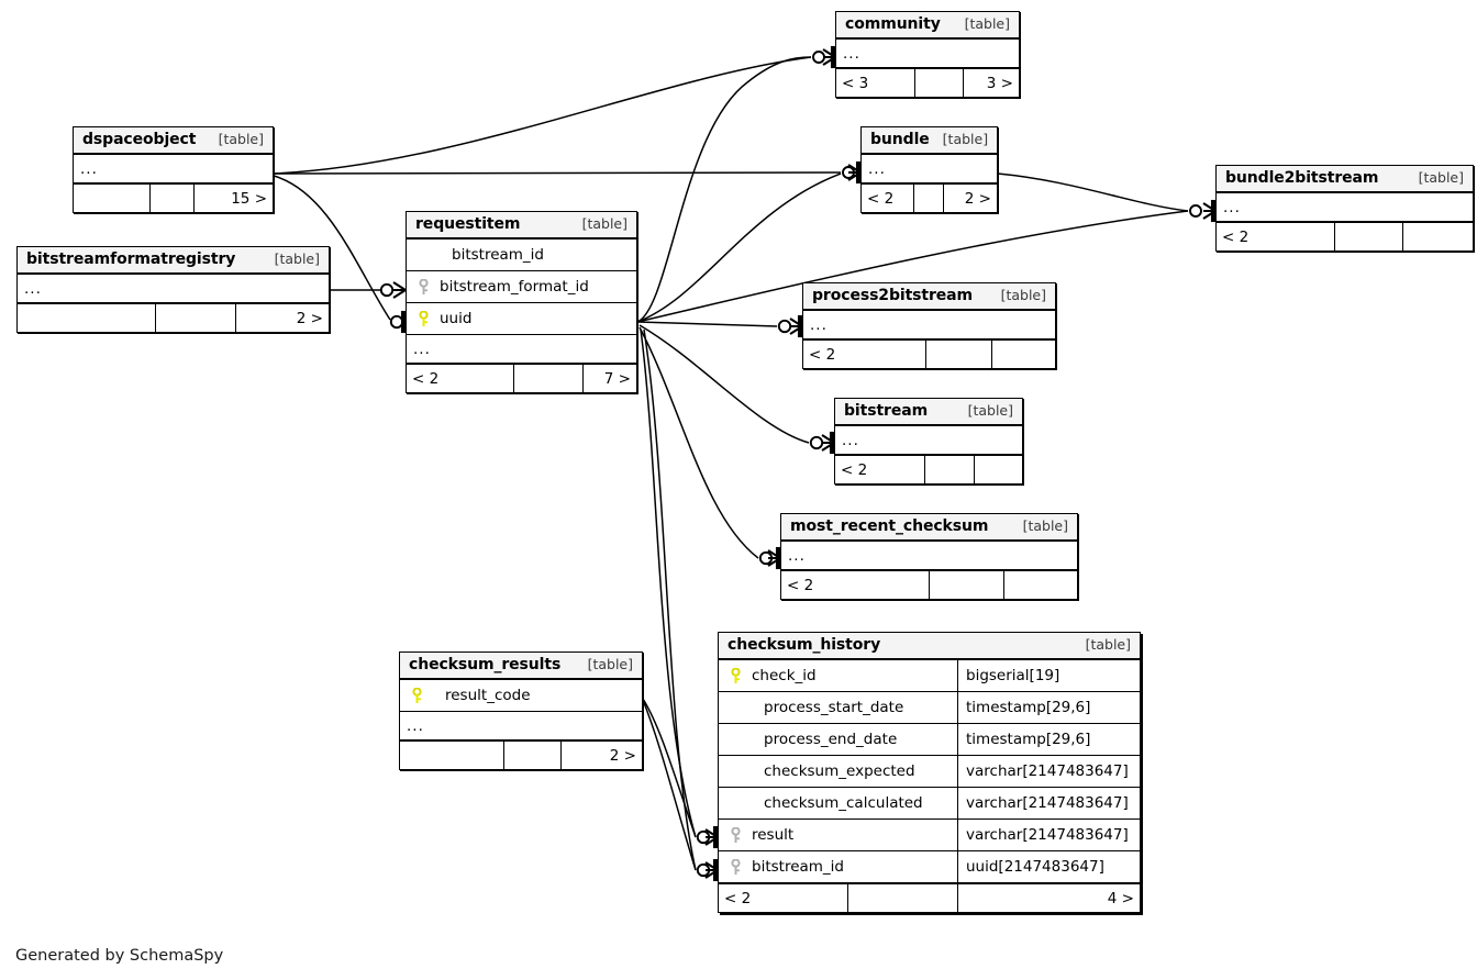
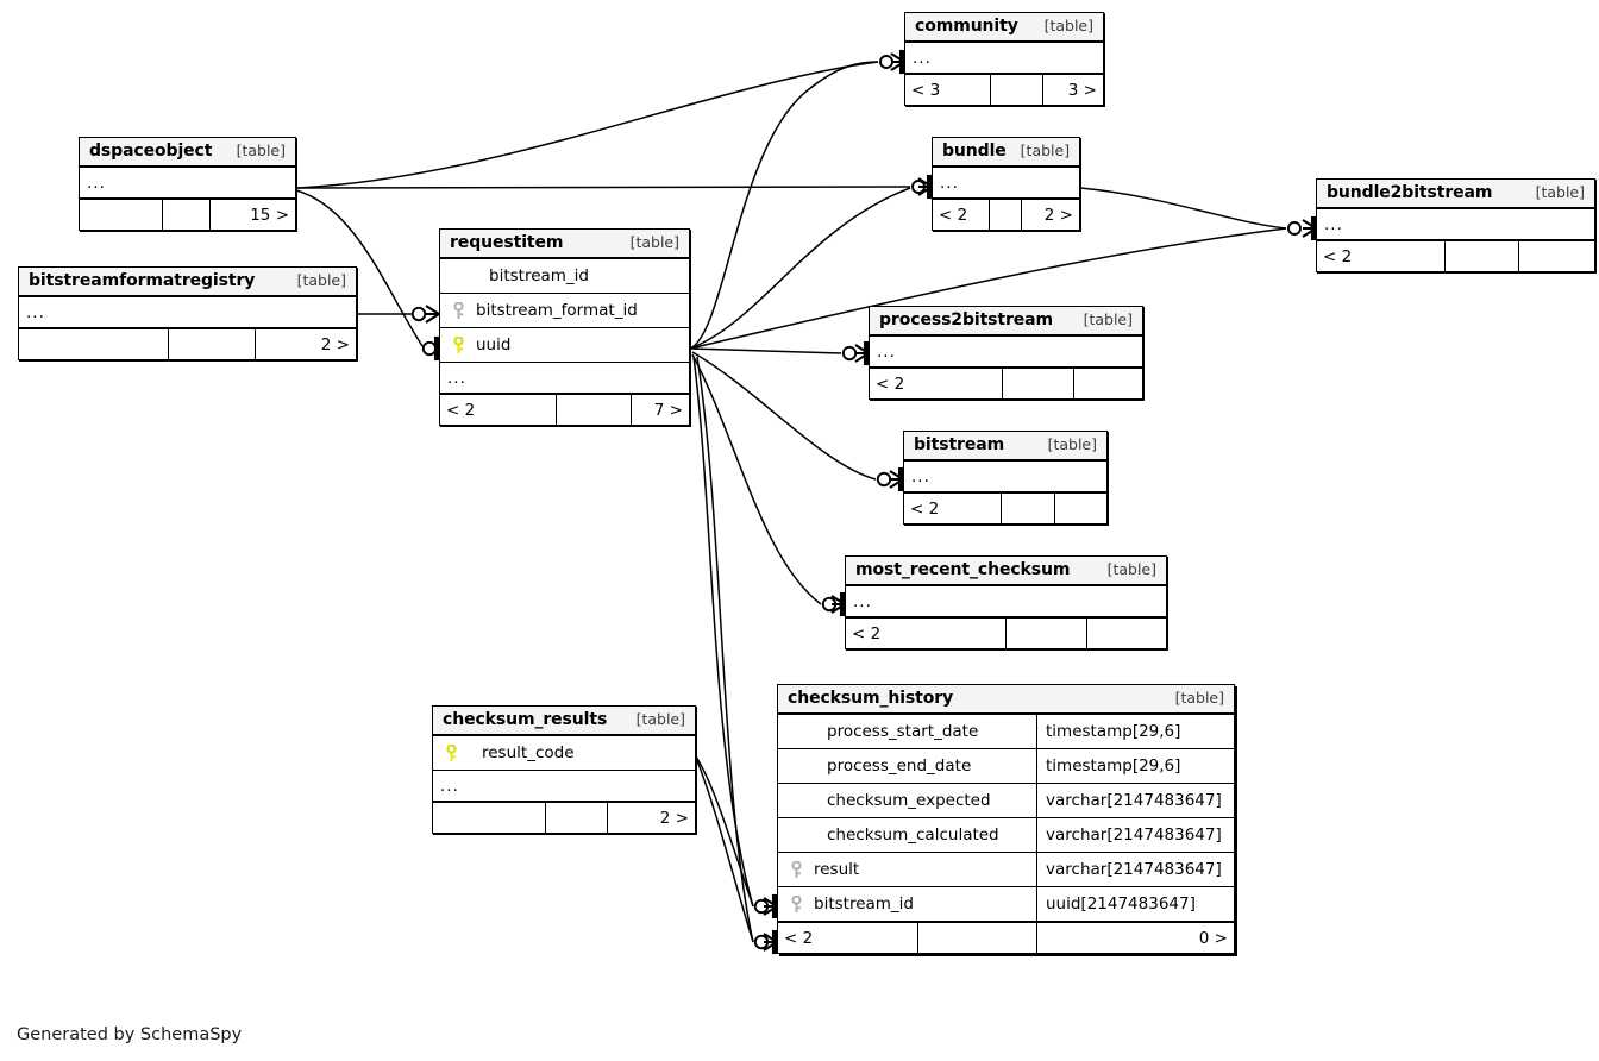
  Generated by SchemaSpy
  community
  [table]
  ...
  < 3
  3 >
  dspaceobject
  [table]
  ...
  15 >
  bundle
  [table]
  ...
  < 2
  2 >
  bundle2bitstream
  [table]
  ...
  < 2
  requestitem
  [table]
  bitstream_id
  bitstream_format_id
  uuid
  ...
  < 2
  7 >
  bitstreamformatregistry
  [table]
  ...
  2 >
  process2bitstream
  [table]
  ...
  < 2
  bitstream
  [table]
  ...
  < 2
  most_recent_checksum
  [table]
  ...
  < 2
  checksum_results
  [table]
  result_code
  ...
  2 >
  checksum_history
  [table]
- check_id
- bigserial[19]
  process_start_date
  timestamp[29,6]
  process_end_date
  timestamp[29,6]
  checksum_expected
  varchar[2147483647]
  checksum_calculated
  varchar[2147483647]
  result
  varchar[2147483647]
  bitstream_id
  uuid[2147483647]
  < 2
- 4 >
+ 0 >
